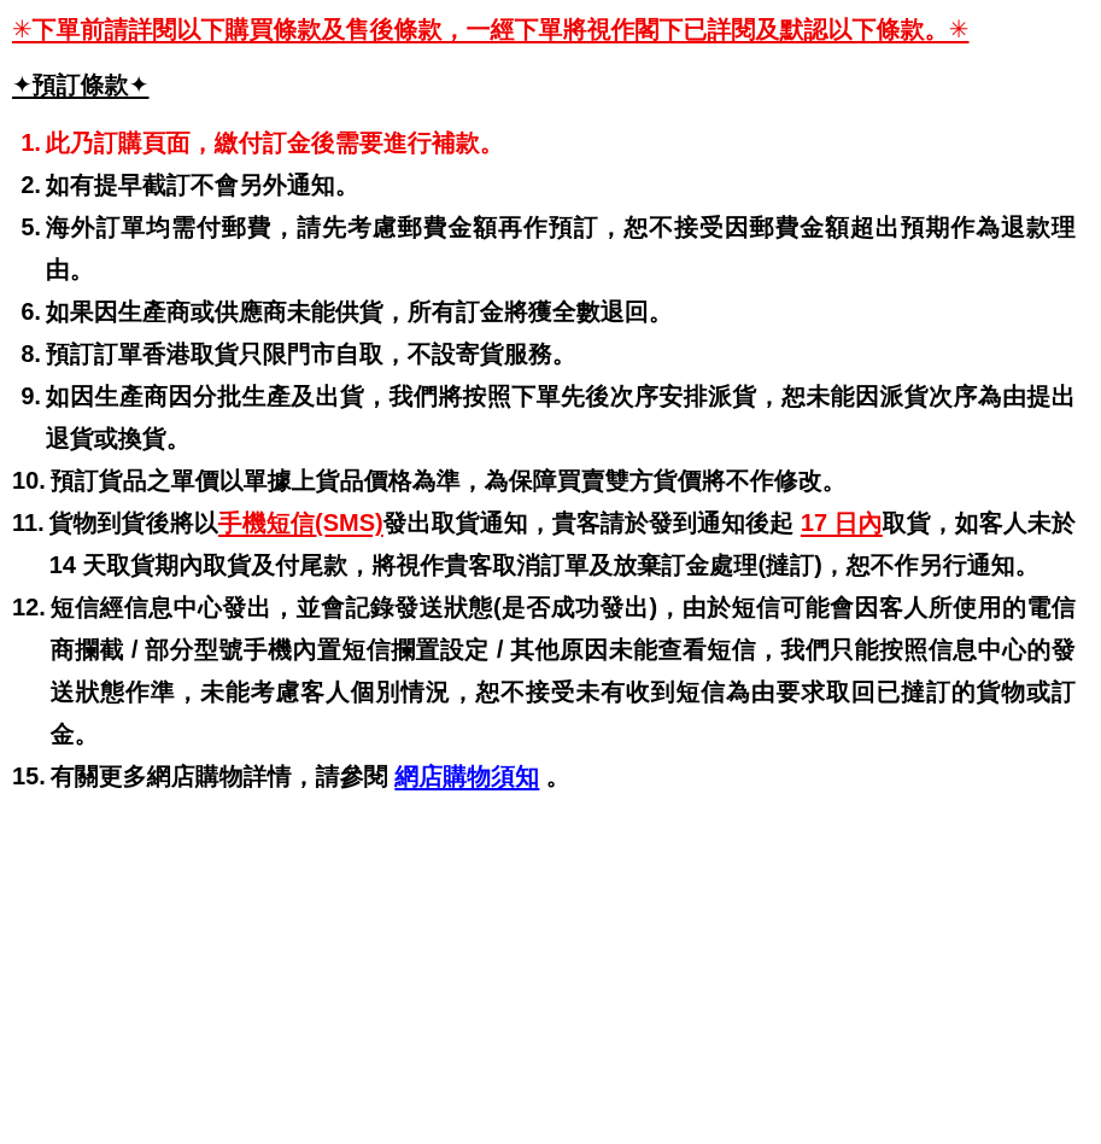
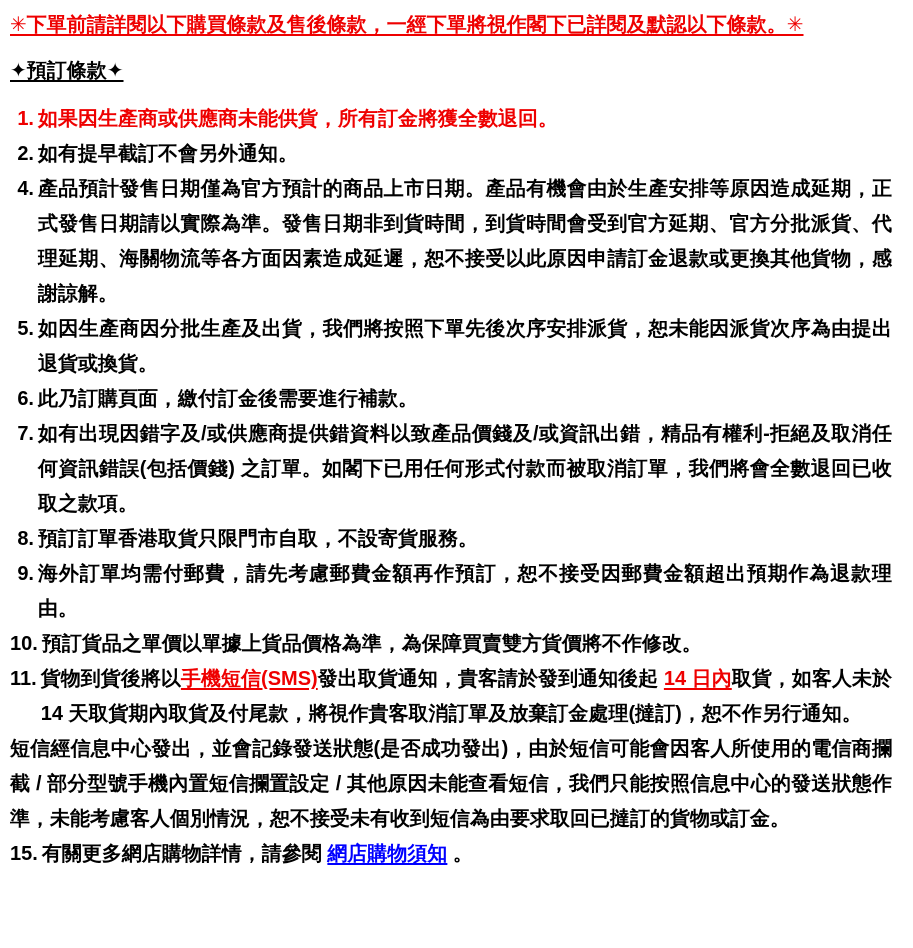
  ✳下單前請詳閱以下購買條款及售後條款，一經下單將視作閣下已詳閱及默認以下條款。✳
  ✦預訂條款✦
  1.
- 此乃訂購頁面，繳付訂金後需要進行補款。
+ 如果因生產商或供應商未能供貨，所有訂金將獲全數退回。
  2.
  如有提早截訂不會另外通知。
+ 4.
+ 產品預計發售日期僅為官方預計的商品上市日期。產品有機會由於生產安排等原因造成延期，正式發售日期請以實際為準。發售日期非到貨時間，到貨時間會受到官方延期、官方分批派貨、代理延期、海關物流等各方面因素造成延遲，恕不接受以此原因申請訂金退款或更換其他貨物，感謝諒解。
  5.
- 海外訂單均需付郵費，請先考慮郵費金額再作預訂，恕不接受因郵費金額超出預期作為退款理由。
+ 如因生產商因分批生產及出貨，我們將按照下單先後次序安排派貨，恕未能因派貨次序為由提出退貨或換貨。
  6.
- 如果因生產商或供應商未能供貨，所有訂金將獲全數退回。
+ 此乃訂購頁面，繳付訂金後需要進行補款。
+ 7.
+ 如有出現因錯字及/或供應商提供錯資料以致產品價錢及/或資訊出錯，精品有權利-拒絕及取消任何資訊錯誤(包括價錢) 之訂單。如閣下已用任何形式付款而被取消訂單，我們將會全數退回已收取之款項。
  8.
  預訂訂單香港取貨只限門市自取，不設寄貨服務。
  9.
- 如因生產商因分批生產及出貨，我們將按照下單先後次序安排派貨，恕未能因派貨次序為由提出退貨或換貨。
+ 海外訂單均需付郵費，請先考慮郵費金額再作預訂，恕不接受因郵費金額超出預期作為退款理由。
  10.
  預訂貨品之單價以單據上貨品價格為準，為保障買賣雙方貨價將不作修改。
  11.
- 貨物到貨後將以手機短信(SMS)發出取貨通知，貴客請於發到通知後起 17 日內取貨，如客人未於 14 天取貨期內取貨及付尾款，將視作貴客取消訂單及放棄訂金處理(撻訂)，恕不作另行通知。
+ 貨物到貨後將以手機短信(SMS)發出取貨通知，貴客請於發到通知後起 14 日內取貨，如客人未於 14 天取貨期內取貨及付尾款，將視作貴客取消訂單及放棄訂金處理(撻訂)，恕不作另行通知。
- 12.
  短信經信息中心發出，並會記錄發送狀態(是否成功發出)，由於短信可能會因客人所使用的電信商攔截 / 部分型號手機內置短信攔置設定 / 其他原因未能查看短信，我們只能按照信息中心的發送狀態作準，未能考慮客人個別情況，恕不接受未有收到短信為由要求取回已撻訂的貨物或訂金。
  15.
  有關更多網店購物詳情，請參閱 網店購物須知 。
